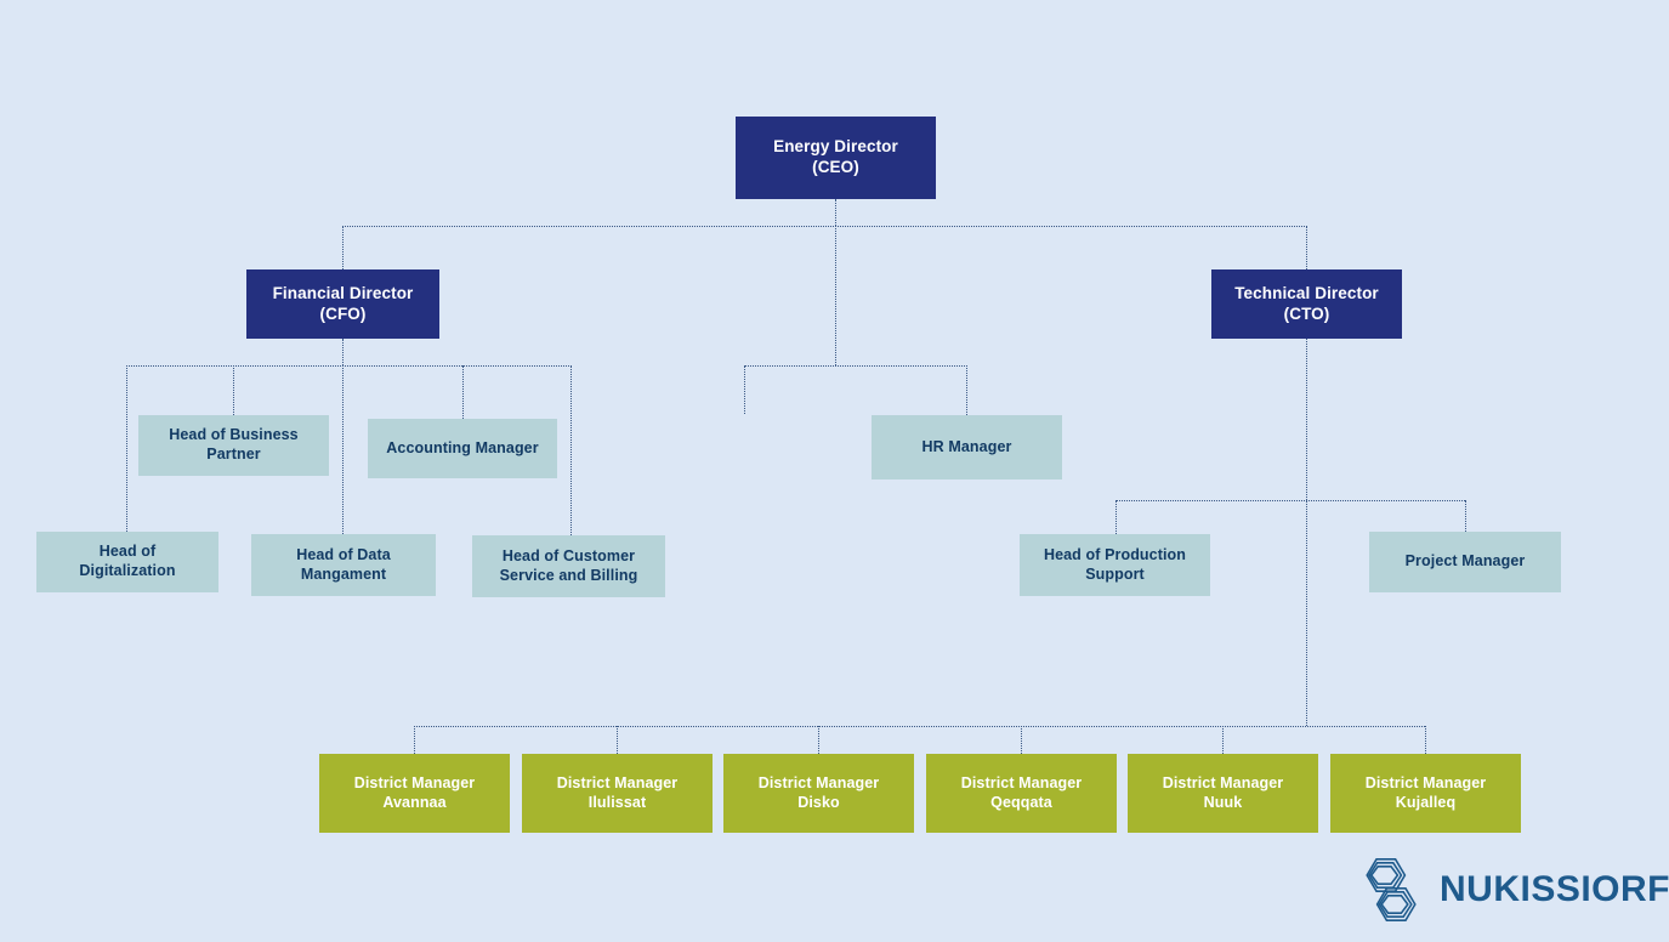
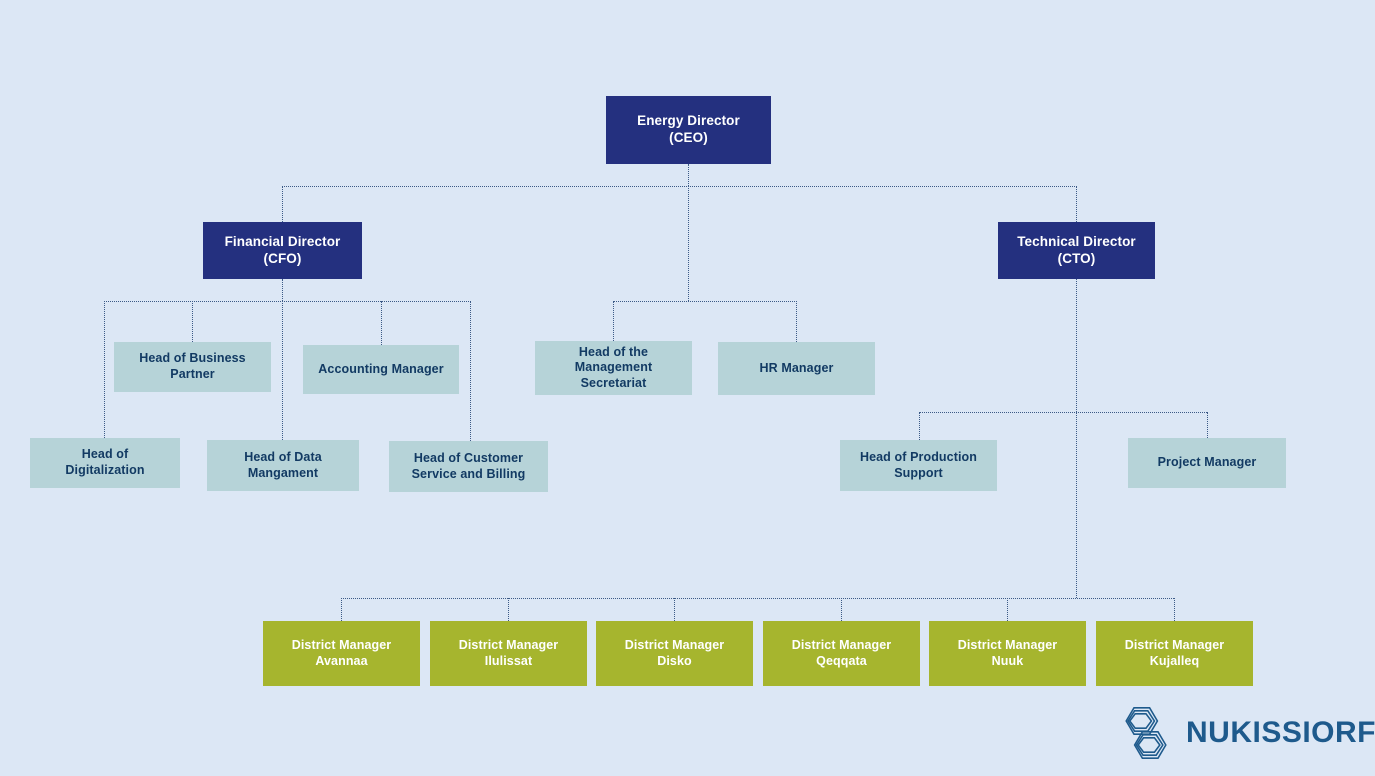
  Energy Director
  (CEO)
  Financial Director
  (CFO)
  Technical Director
  (CTO)
  Head of Business
  Partner
  Accounting Manager
+ Head of the
+ Management
+ Secretariat
  HR Manager
  Head of
  Digitalization
  Head of Data
  Mangament
  Head of Customer
  Service and Billing
  Head of Production
  Support
  Project Manager
  District Manager
  Avannaa
  District Manager
  Ilulissat
  District Manager
  Disko
  District Manager
  Qeqqata
  District Manager
  Nuuk
  District Manager
  Kujalleq
  NUKISSIORF
